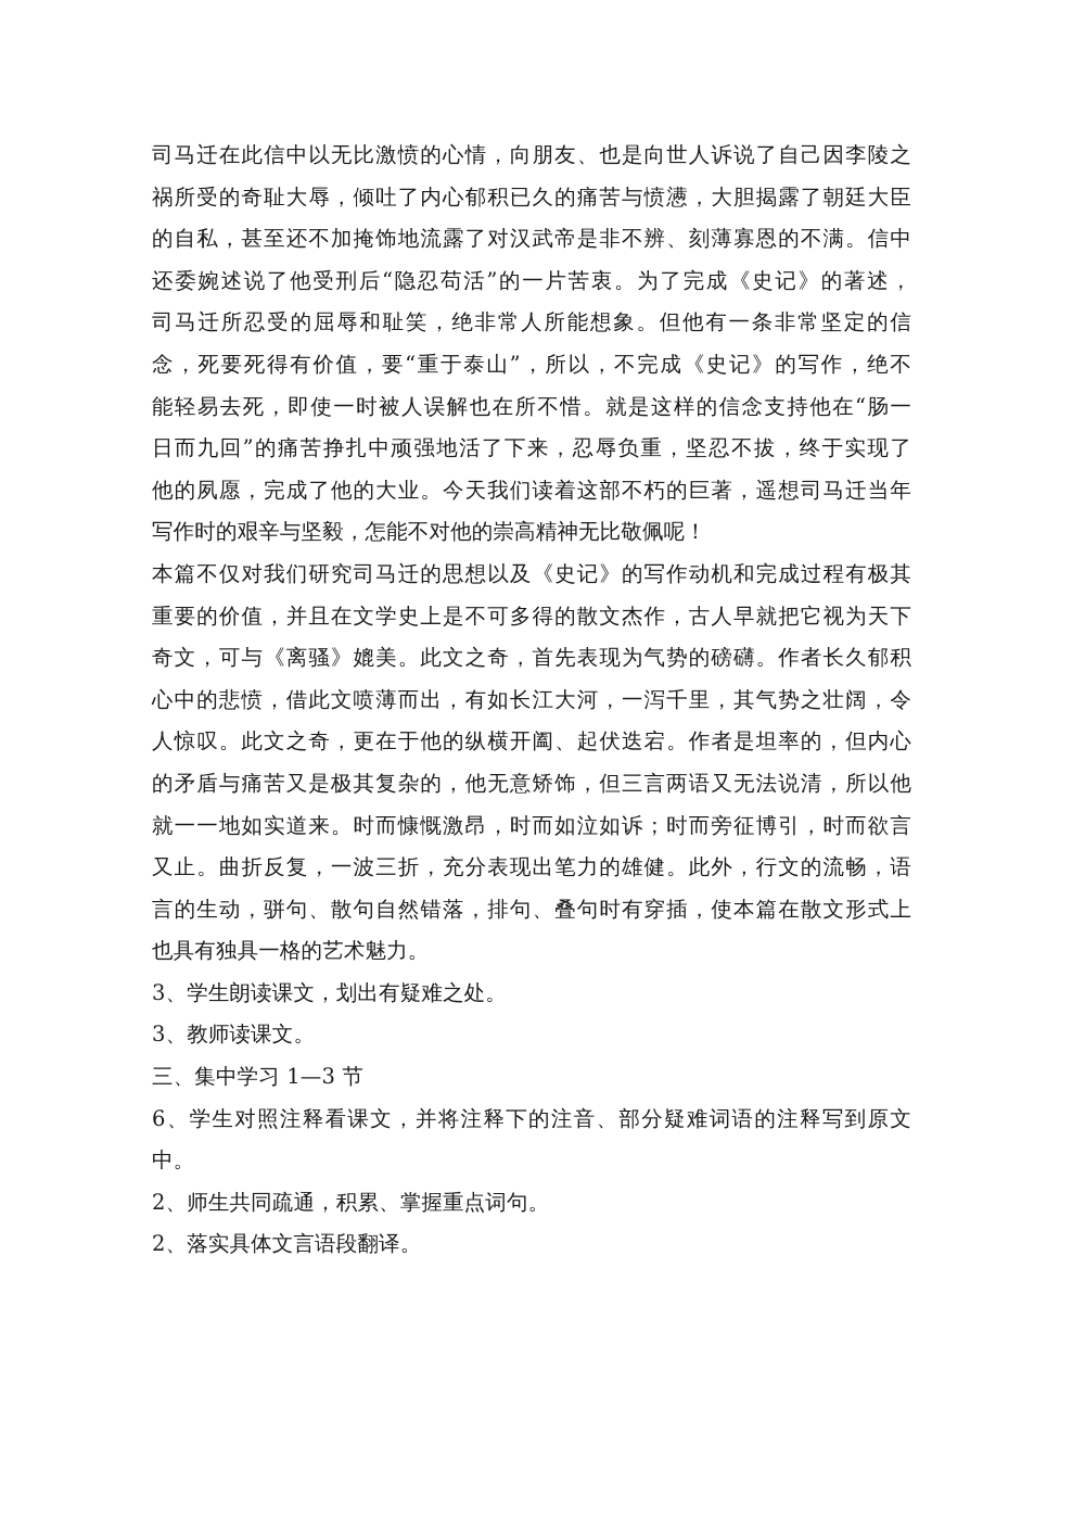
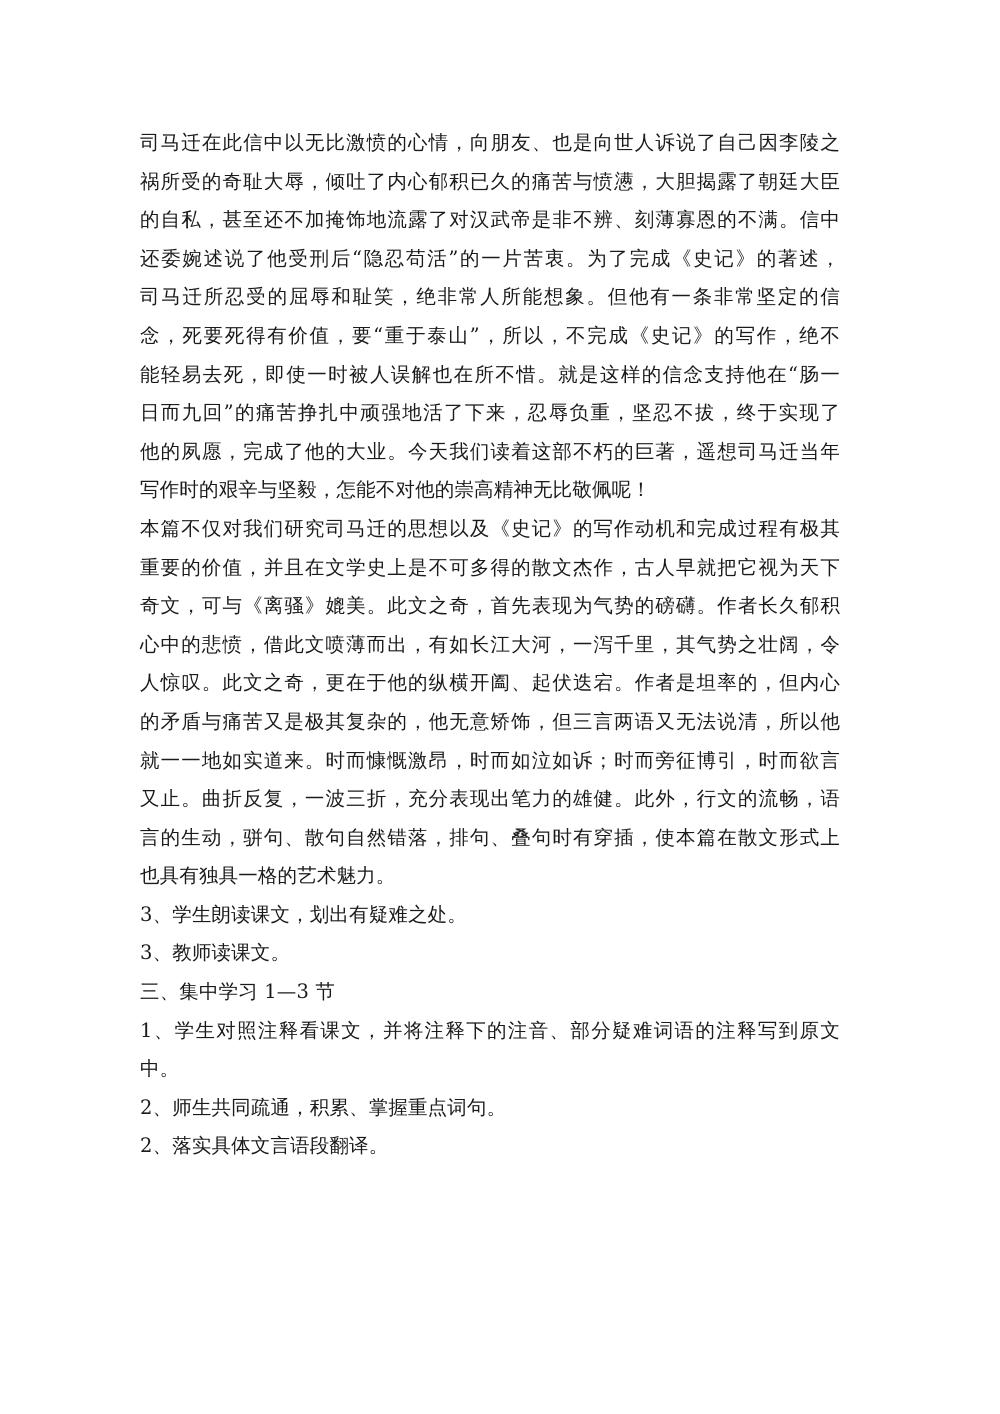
  司马迁在此信中以无比激愤的心情，向朋友、也是向世人诉说了自己因李陵之
  祸所受的奇耻大辱，倾吐了内心郁积已久的痛苦与愤懑，大胆揭露了朝廷大臣
  的自私，甚至还不加掩饰地流露了对汉武帝是非不辨、刻薄寡恩的不满。信中
  还委婉述说了他受刑后“隐忍苟活”的一片苦衷。为了完成《史记》的著述，
  司马迁所忍受的屈辱和耻笑，绝非常人所能想象。但他有一条非常坚定的信
  念，死要死得有价值，要“重于泰山”，所以，不完成《史记》的写作，绝不
  能轻易去死，即使一时被人误解也在所不惜。就是这样的信念支持他在“肠一
  日而九回”的痛苦挣扎中顽强地活了下来，忍辱负重，坚忍不拔，终于实现了
  他的夙愿，完成了他的大业。今天我们读着这部不朽的巨著，遥想司马迁当年
  写作时的艰辛与坚毅，怎能不对他的崇高精神无比敬佩呢！
  本篇不仅对我们研究司马迁的思想以及《史记》的写作动机和完成过程有极其
  重要的价值，并且在文学史上是不可多得的散文杰作，古人早就把它视为天下
  奇文，可与《离骚》媲美。此文之奇，首先表现为气势的磅礴。作者长久郁积
  心中的悲愤，借此文喷薄而出，有如长江大河，一泻千里，其气势之壮阔，令
  人惊叹。此文之奇，更在于他的纵横开阖、起伏迭宕。作者是坦率的，但内心
  的矛盾与痛苦又是极其复杂的，他无意矫饰，但三言两语又无法说清，所以他
  就一一地如实道来。时而慷慨激昂，时而如泣如诉；时而旁征博引，时而欲言
  又止。曲折反复，一波三折，充分表现出笔力的雄健。此外，行文的流畅，语
  言的生动，骈句、散句自然错落，排句、叠句时有穿插，使本篇在散文形式上
  也具有独具一格的艺术魅力。
  3、学生朗读课文，划出有疑难之处。
  3、教师读课文。
  三、集中学习 1—3 节
- 6、学生对照注释看课文，并将注释下的注音、部分疑难词语的注释写到原文
+ 1、学生对照注释看课文，并将注释下的注音、部分疑难词语的注释写到原文
  中。
  2、师生共同疏通，积累、掌握重点词句。
  2、落实具体文言语段翻译。
